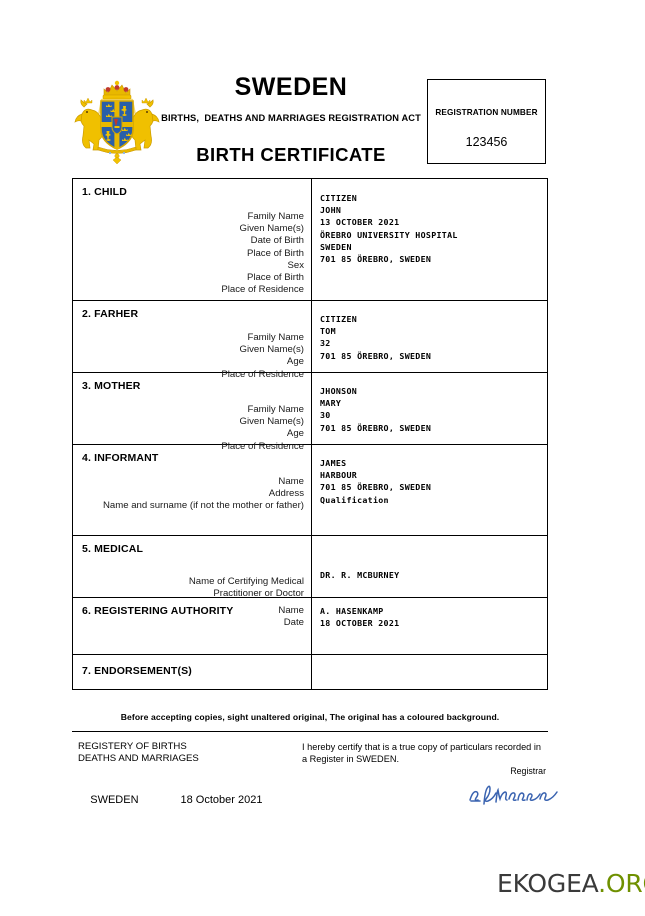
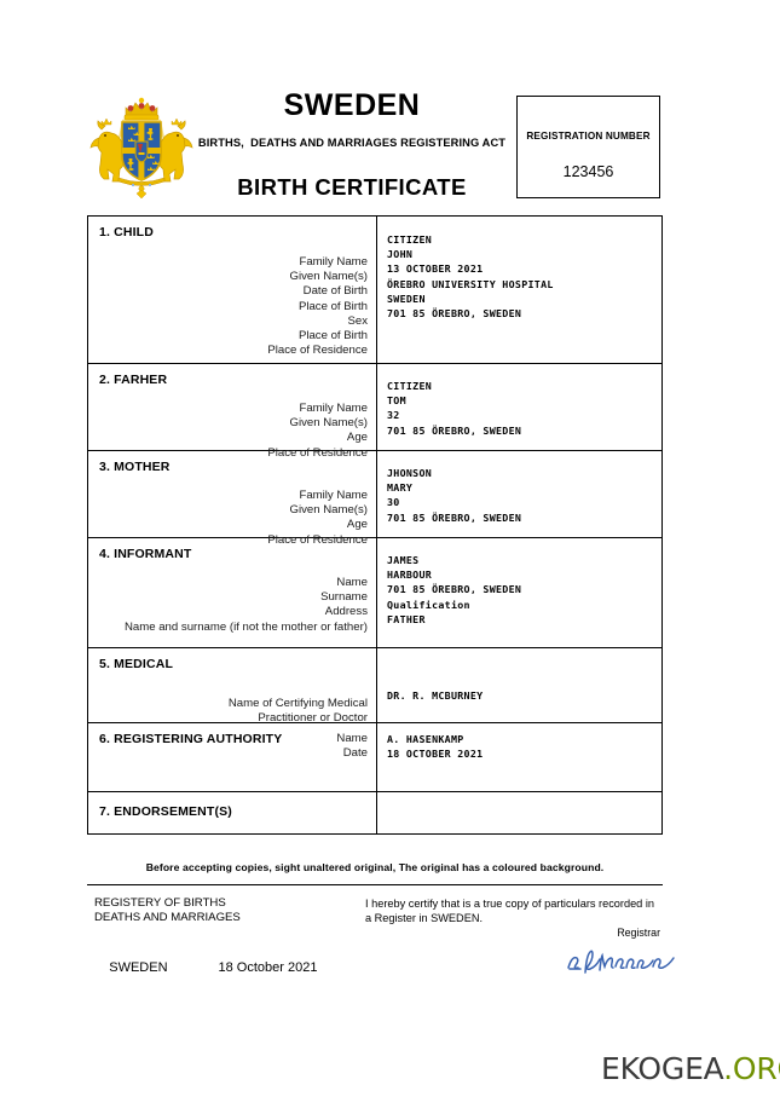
  SWEDEN
- BIRTHS, DEATHS AND MARRIAGES REGISTRATION ACT
+ BIRTHS, DEATHS AND MARRIAGES REGISTERING ACT
  BIRTH CERTIFICATE
  REGISTRATION NUMBER
  123456
  1. CHILD
  Family Name
  Given Name(s)
  Date of Birth
  Place of Birth
  Sex
  Place of Birth
  Place of Residence
  CITIZEN
  JOHN
  13 OCTOBER 2021
  ÖREBRO UNIVERSITY HOSPITAL
  SWEDEN
  701 85 ÖREBRO, SWEDEN
  2. FARHER
  Family Name
  Given Name(s)
  Age
  Place of Residence
  CITIZEN
  TOM
  32
  701 85 ÖREBRO, SWEDEN
  3. MOTHER
  Family Name
  Given Name(s)
  Age
  Place of Residence
  JHONSON
  MARY
  30
  701 85 ÖREBRO, SWEDEN
  4. INFORMANT
  Name
+ Surname
  Address
  Name and surname (if not the mother or father)
  JAMES
  HARBOUR
  701 85 ÖREBRO, SWEDEN
  Qualification
+ FATHER
  5. MEDICAL
  Name of Certifying Medical
  Practitioner or Doctor
  DR. R. MCBURNEY
  6. REGISTERING AUTHORITY
  Name
  Date
  A. HASENKAMP
  18 OCTOBER 2021
  7. ENDORSEMENT(S)
  Before accepting copies, sight unaltered original, The original has a coloured background.
  REGISTERY OF BIRTHS
  DEATHS AND MARRIAGES
  SWEDEN 18 October 2021
  I hereby certify that is a true copy of particulars recorded in a Register in SWEDEN.
  Registrar
  EKOGEA.OR
